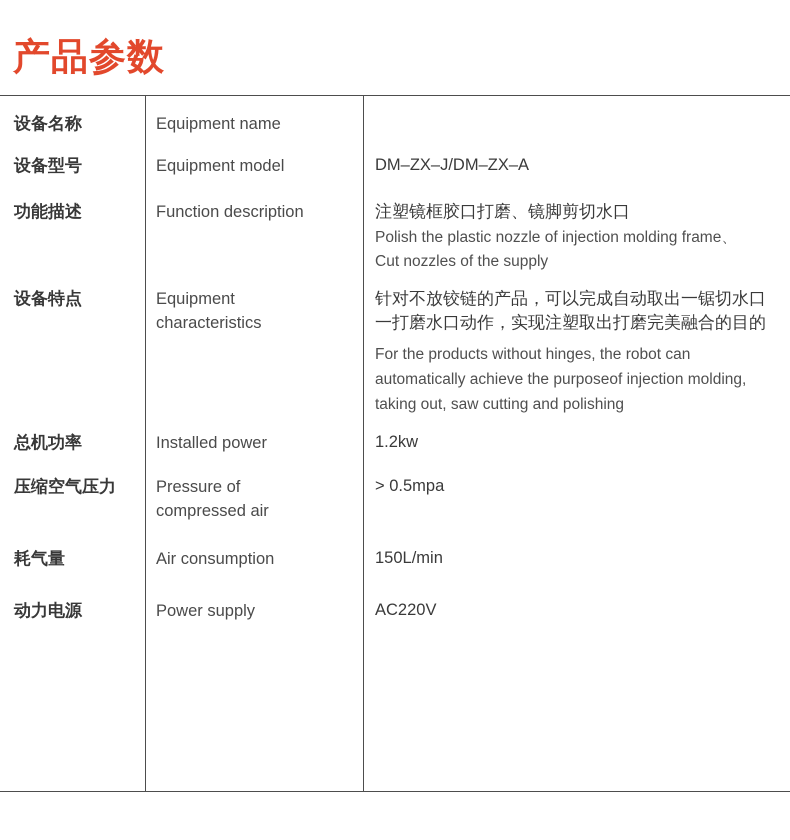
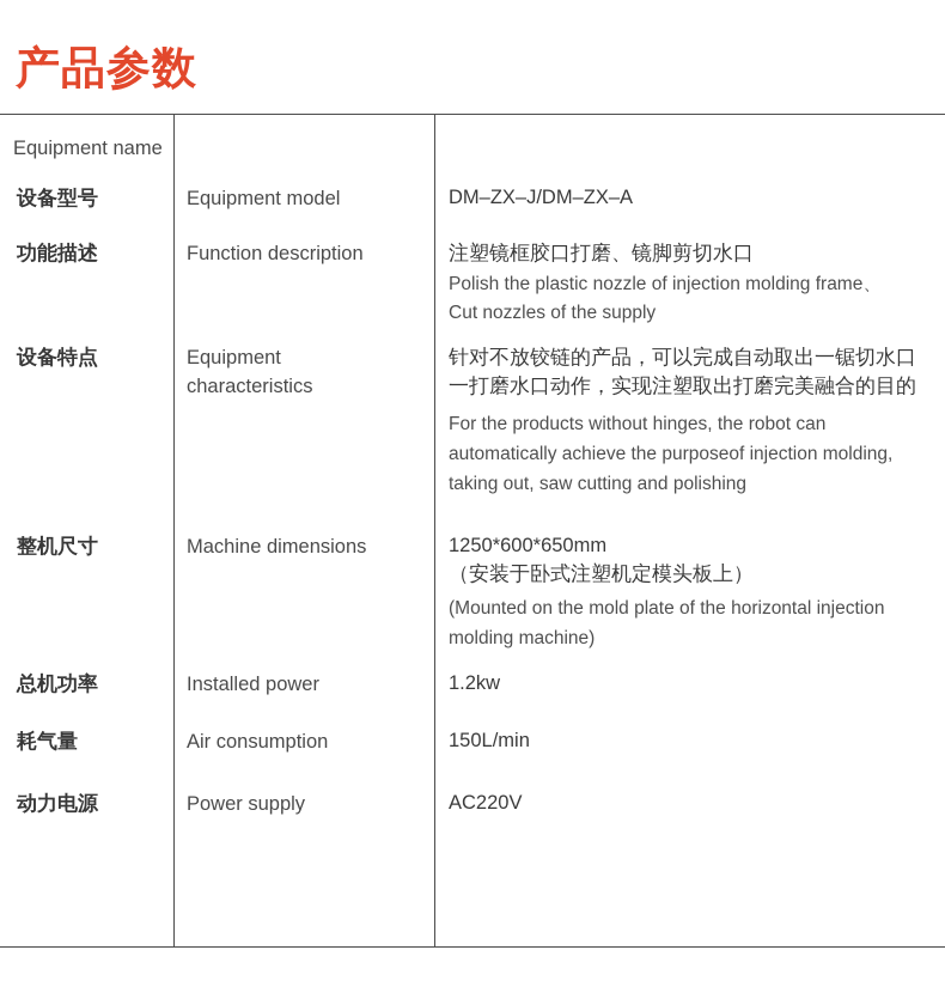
  产品参数
- 设备名称
  Equipment name
  设备型号
  Equipment model
  DM–ZX–J/DM–ZX–A
  功能描述
  Function description
  注塑镜框胶口打磨、镜脚剪切水口
  Polish the plastic nozzle of injection molding frame、
  Cut nozzles of the supply
  设备特点
  Equipment
  characteristics
  针对不放铰链的产品，可以完成自动取出一锯切水口一打磨水口动作，实现注塑取出打磨完美融合的目的
  For the products without hinges, the robot can automatically achieve the purposeof injection molding, taking out, saw cutting and polishing
+ 整机尺寸
+ Machine dimensions
+ 1250*600*650mm
+ （安装于卧式注塑机定模头板上）
+ (Mounted on the mold plate of the horizontal injection molding machine)
  总机功率
  Installed power
  1.2kw
- 压缩空气压力
- Pressure of
- compressed air
- > 0.5mpa
  耗气量
  Air consumption
  150L/min
  动力电源
  Power supply
  AC220V
